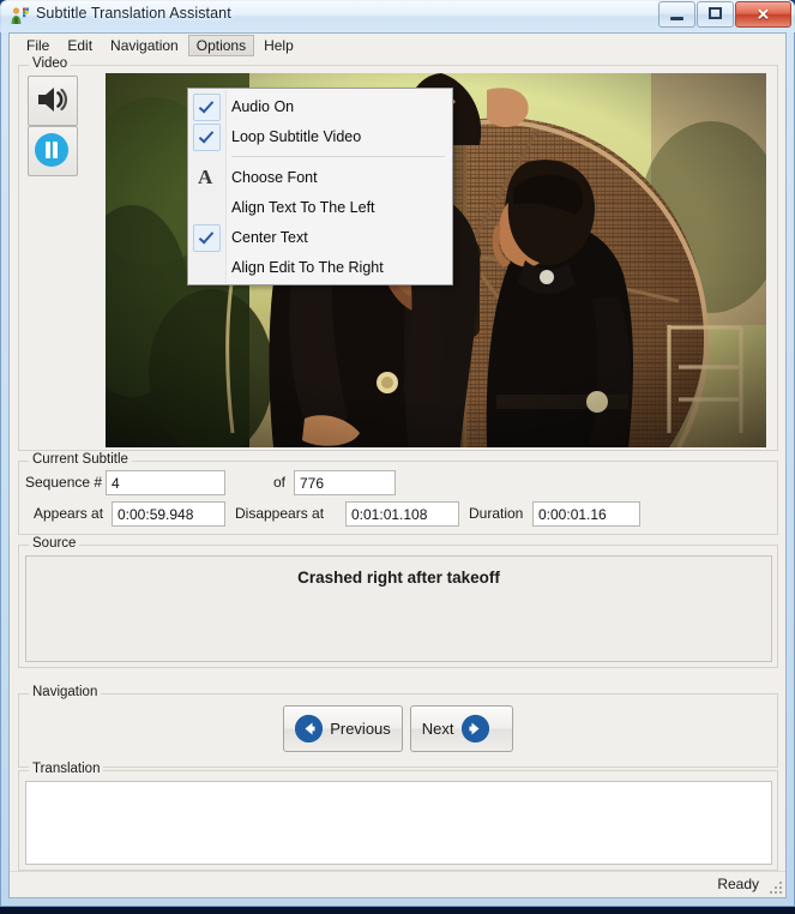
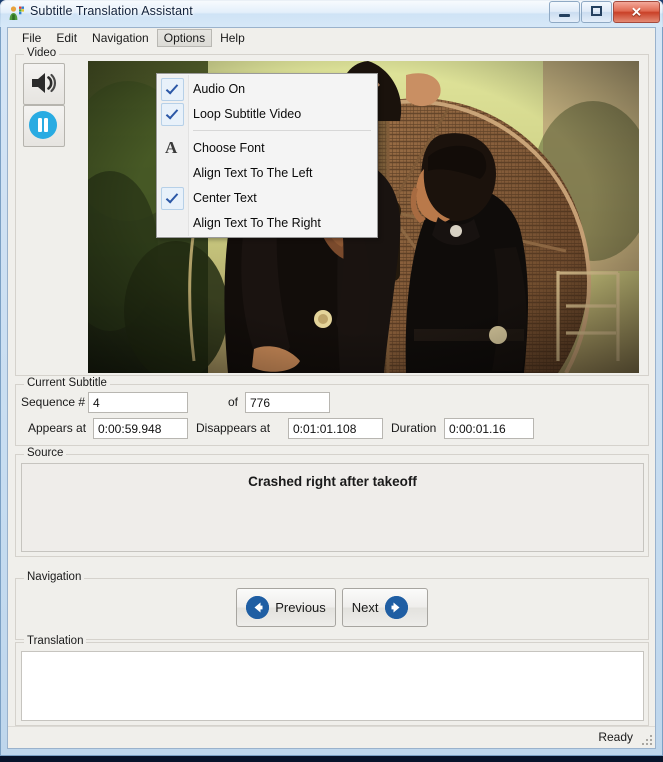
  Subtitle Translation Assistant
  ✕
  File
  Edit
  Navigation
  Options
  Help
  Video
  Current Subtitle
  Sequence #
  4
  of
  776
  Appears at
  0:00:59.948
  Disappears at
  0:01:01.108
  Duration
  0:00:01.16
  Source
  Crashed right after takeoff
  Navigation
  Previous
  Next
  Translation
  Ready
  Audio On
  Loop Subtitle Video
  A
  Choose Font
  Align Text To The Left
  Center Text
- Align Edit To The Right
+ Align Text To The Right
